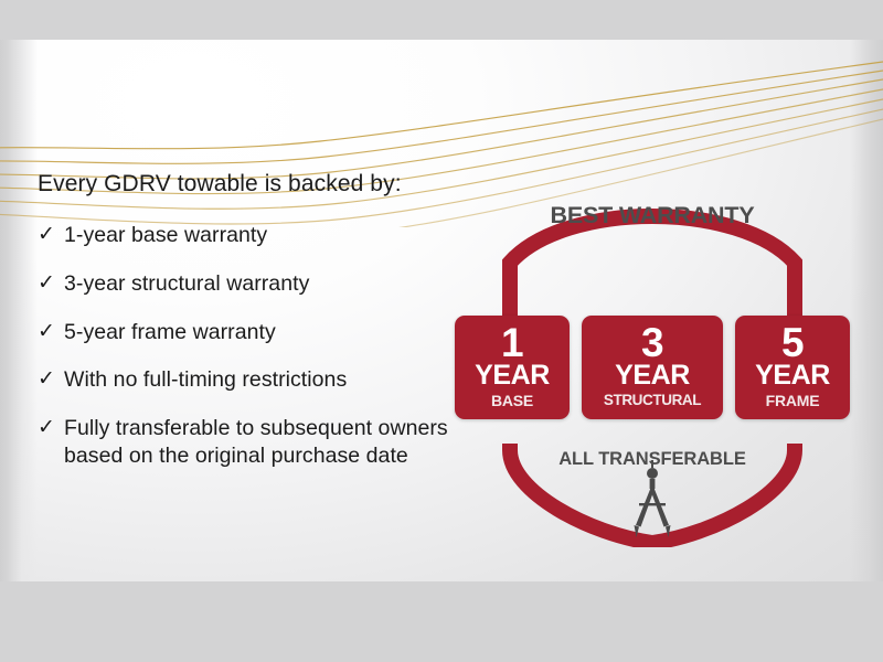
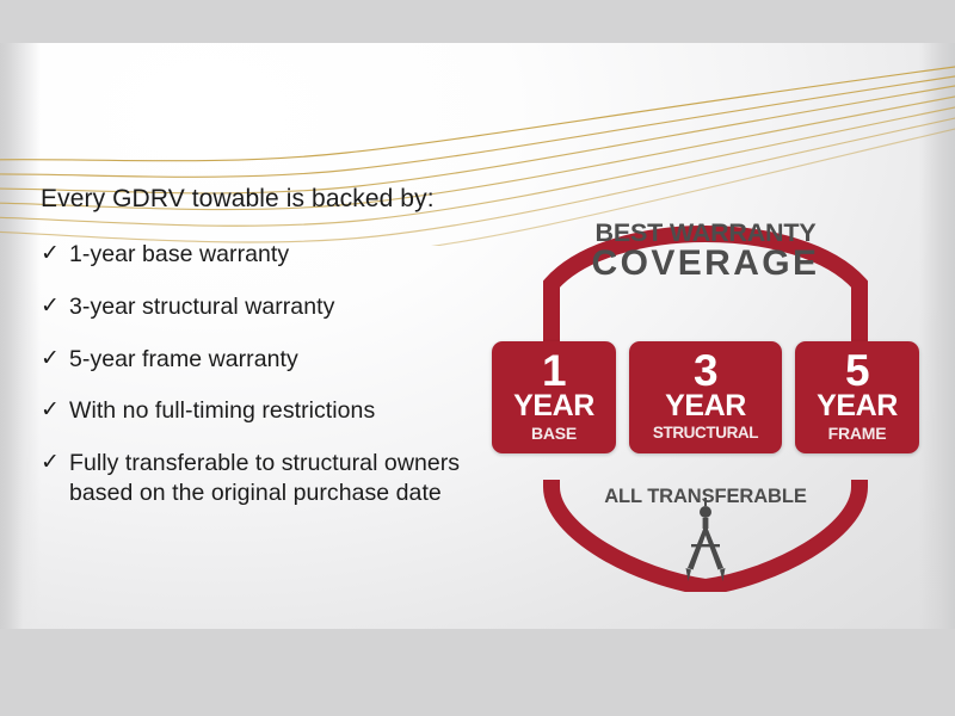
  Every GDRV towable is backed by:
  ✓
  1-year base warranty
  ✓
  3-year structural warranty
  ✓
  5-year frame warranty
  ✓
  With no full-timing restrictions
  ✓
- Fully transferable to subsequent owners based on the original purchase date
+ Fully transferable to structural owners based on the original purchase date
  BEST WARRANTY
+ COVERAGE
  1
  YEAR
  BASE
  3
  YEAR
  STRUCTURAL
  5
  YEAR
  FRAME
  ALL TRANSFERABLE
